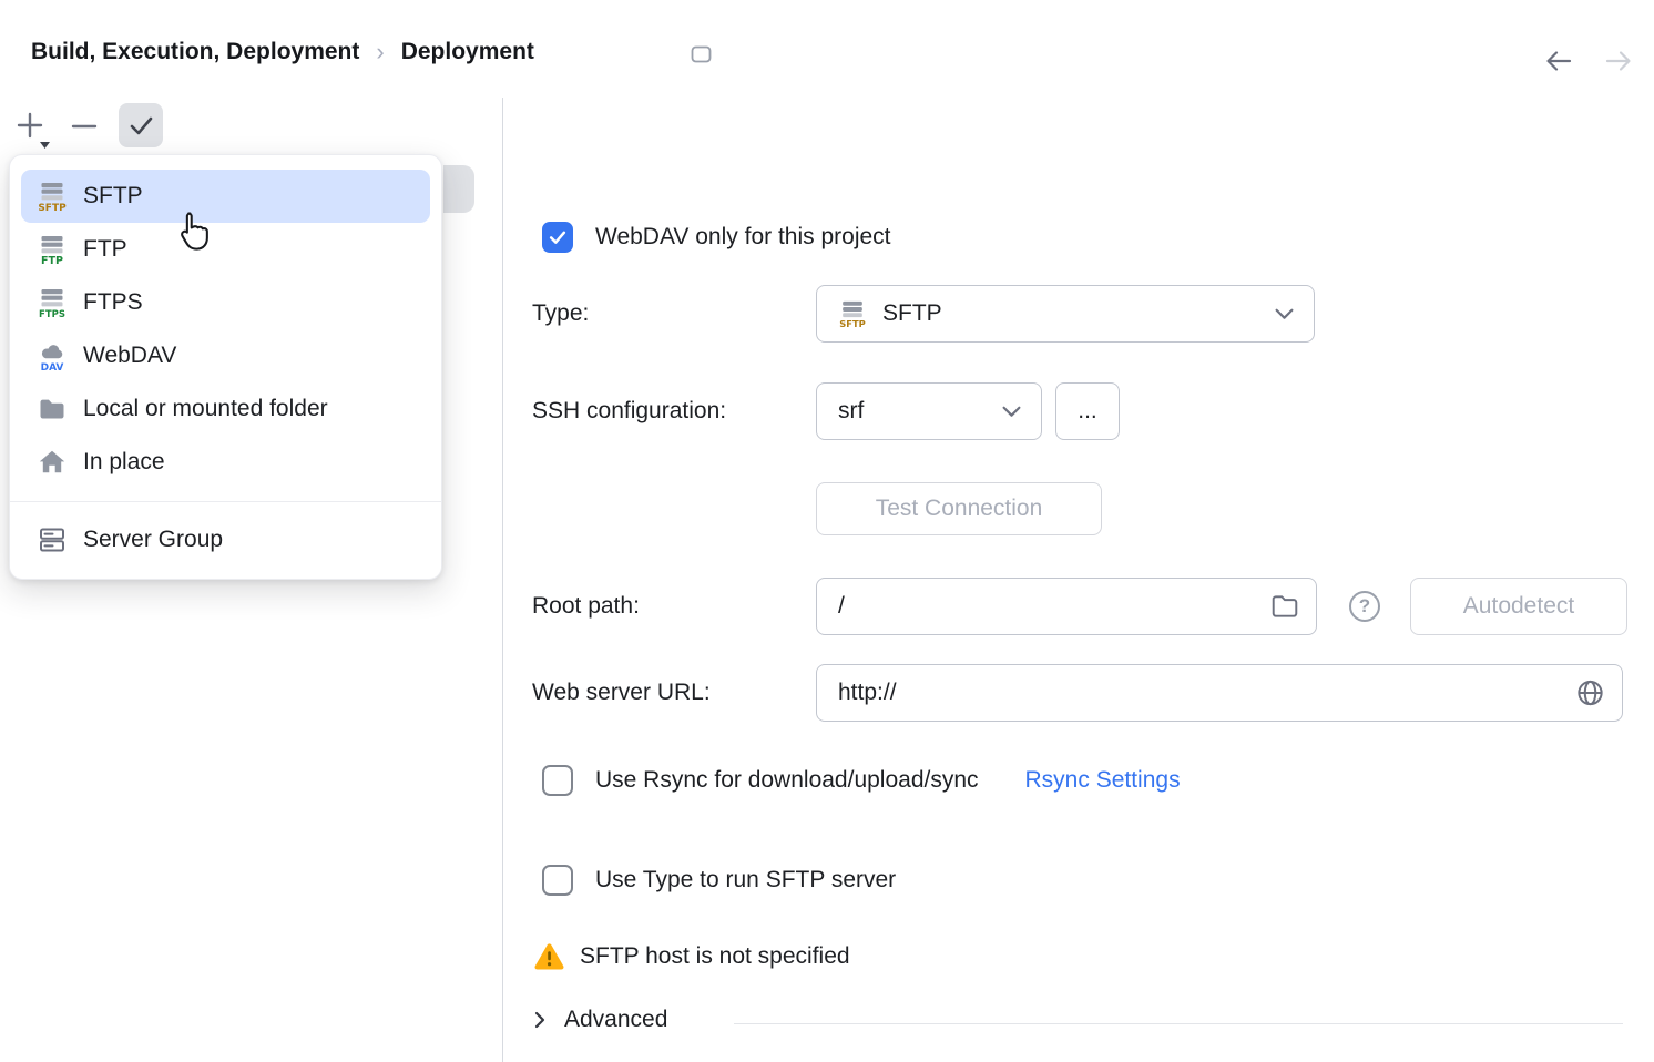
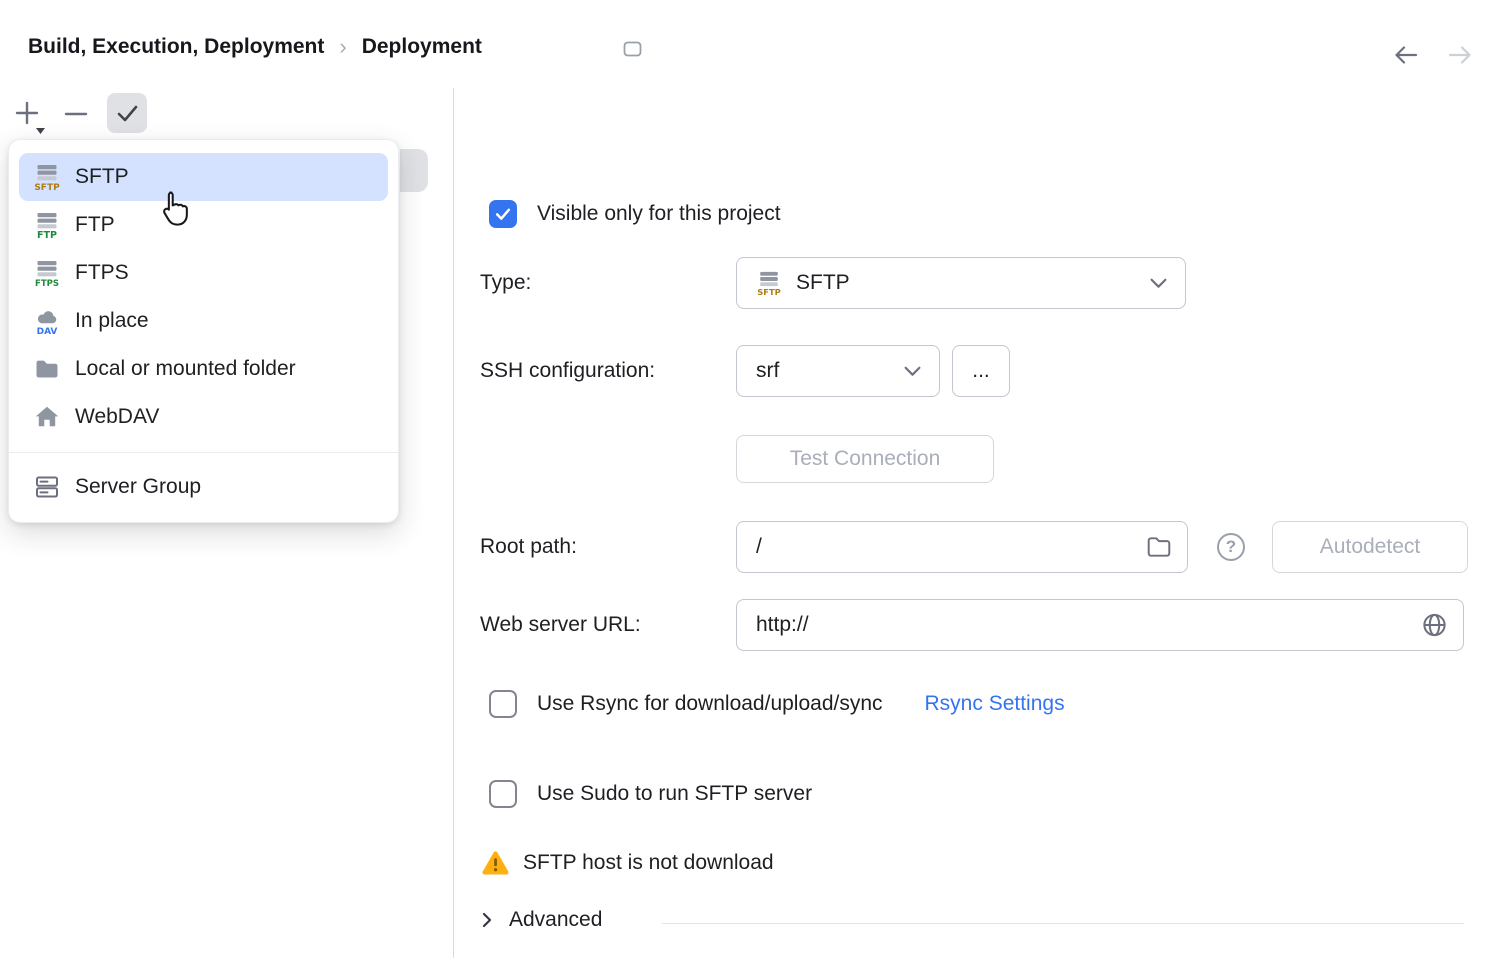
  Build, Execution, Deployment
  ›
  Deployment
  SFTP
  FTP
  FTPS
- WebDAV
+ In place
  Local or mounted folder
- In place
+ WebDAV
  Server Group
- WebDAV only for this project
+ Visible only for this project
  Type:
  SFTP
  SSH configuration:
  srf
  ...
  Test Connection
  Root path:
  /
  ?
  Autodetect
  Web server URL:
  http://
  Use Rsync for download/upload/sync
  Rsync Settings
- Use Type to run SFTP server
+ Use Sudo to run SFTP server
- SFTP host is not specified
+ SFTP host is not download
  Advanced
